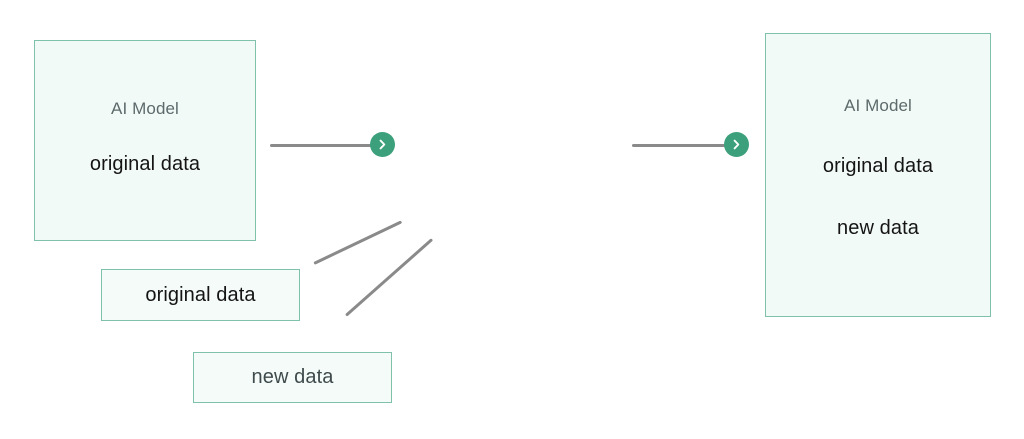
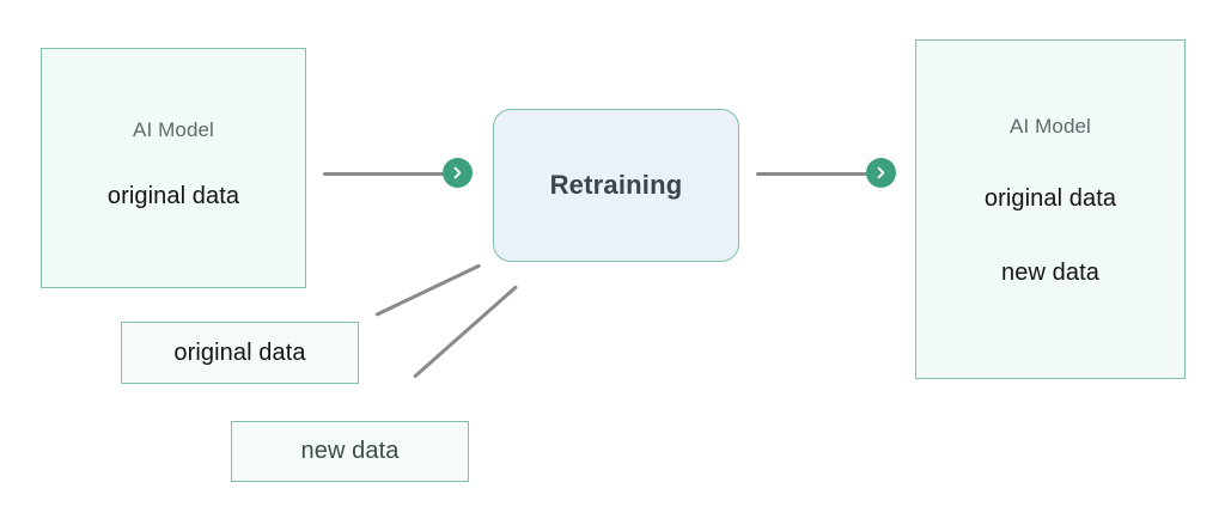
  AI Model
  original data
+ Retraining
  AI Model
  original data
  new data
  original data
  new data
